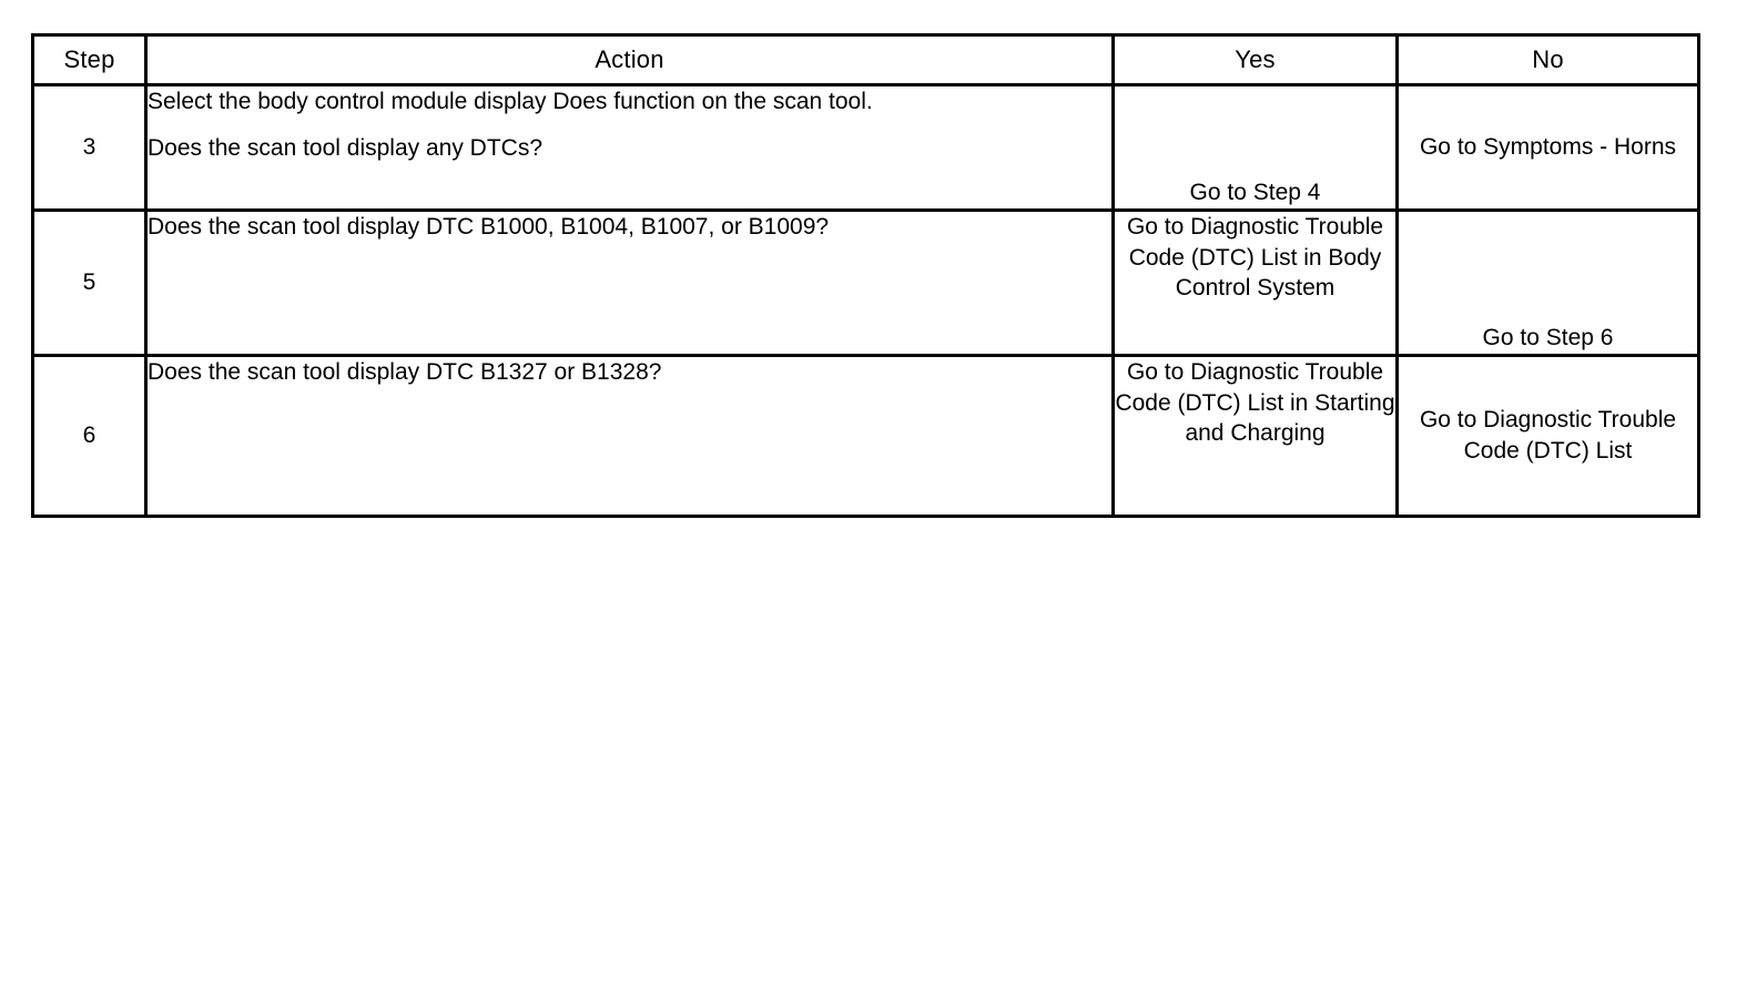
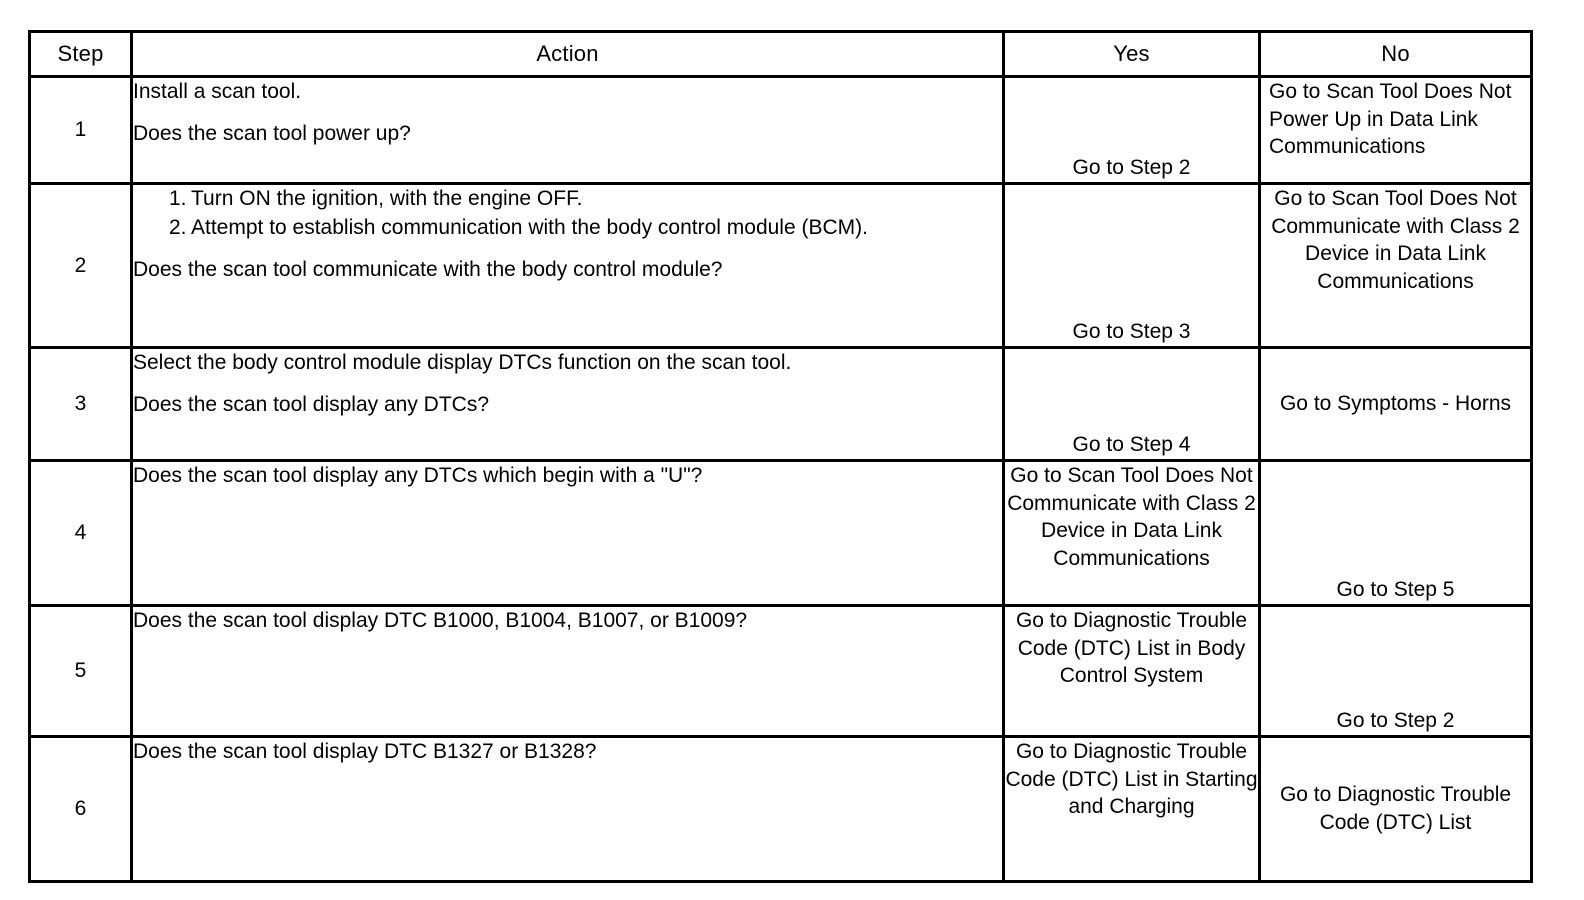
  Step	Action	Yes	No
+ 1	Install a scan tool. Does the scan tool power up?	Go to Step 2	Go to Scan Tool Does Not Power Up in Data Link Communications
+ 2	1. Turn ON the ignition, with the engine OFF. 2. Attempt to establish communication with the body control module (BCM). Does the scan tool communicate with the body control module?	Go to Step 3	Go to Scan Tool Does Not Communicate with Class 2 Device in Data Link Communications
- 3	Select the body control module display Does function on the scan tool. Does the scan tool display any DTCs?	Go to Step 4	Go to Symptoms - Horns
+ 3	Select the body control module display DTCs function on the scan tool. Does the scan tool display any DTCs?	Go to Step 4	Go to Symptoms - Horns
+ 4	Does the scan tool display any DTCs which begin with a "U"?	Go to Scan Tool Does Not Communicate with Class 2 Device in Data Link Communications	Go to Step 5
- 5	Does the scan tool display DTC B1000, B1004, B1007, or B1009?	Go to Diagnostic Trouble Code (DTC) List in Body Control System	Go to Step 6
+ 5	Does the scan tool display DTC B1000, B1004, B1007, or B1009?	Go to Diagnostic Trouble Code (DTC) List in Body Control System	Go to Step 2
  6	Does the scan tool display DTC B1327 or B1328?	Go to Diagnostic Trouble Code (DTC) List in Starting and Charging	Go to Diagnostic Trouble Code (DTC) List
